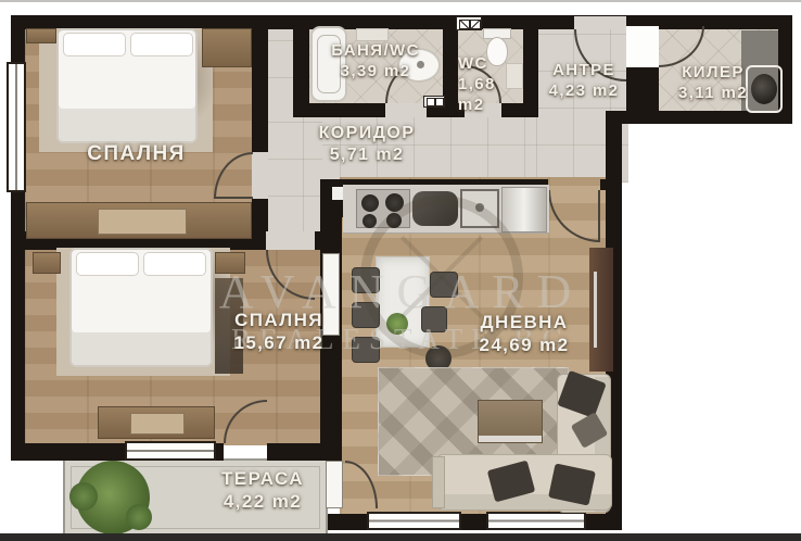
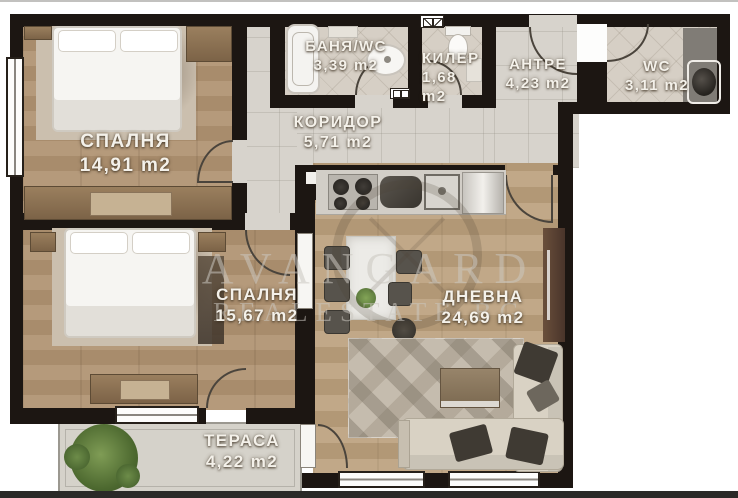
  AVANGARD
  REALESTATE.BG
  СПАЛНЯ
+ 14,91 m2
  БАНЯ/WC
  3,39 m2
- WC
+ КИЛЕР
  1,68 m2
  АНТРЕ
  4,23 m2
- КИЛЕР
+ WC
  3,11 m2
  КОРИДОР
  5,71 m2
  СПАЛНЯ
  15,67 m2
  ДНЕВНА
  24,69 m2
  ТЕРАСА
  4,22 m2
